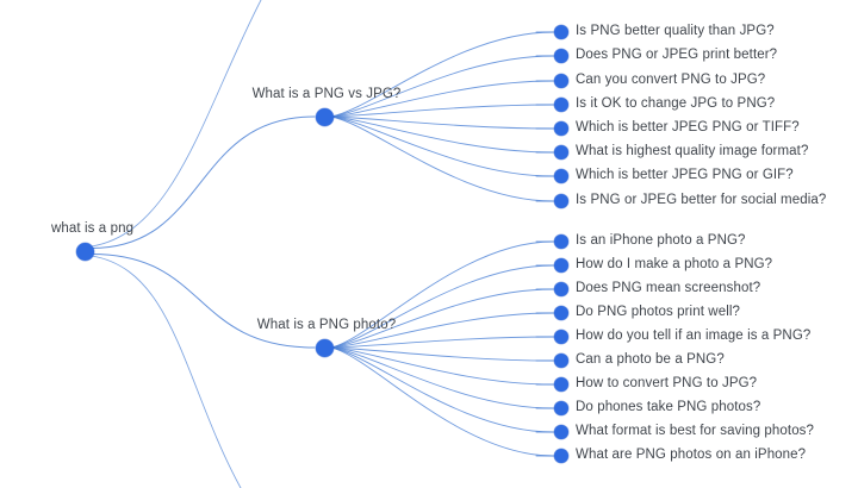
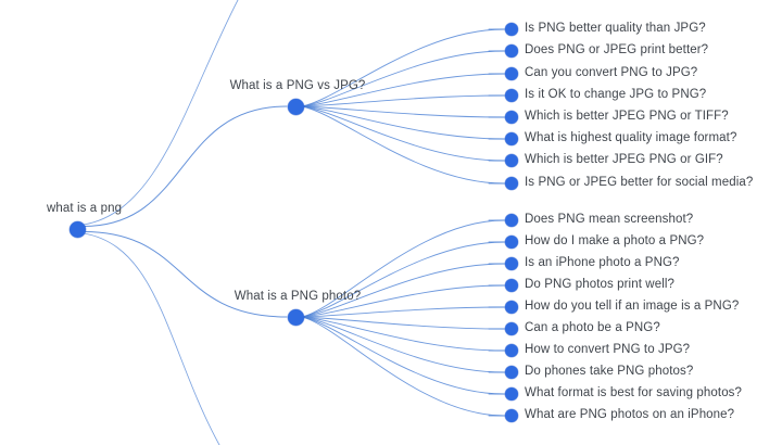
  what is a png
  What is a PNG vs JPG?
  Is PNG better quality than JPG?
  Does PNG or JPEG print better?
  Can you convert PNG to JPG?
  Is it OK to change JPG to PNG?
  Which is better JPEG PNG or TIFF?
  What is highest quality image format?
  Which is better JPEG PNG or GIF?
  Is PNG or JPEG better for social media?
  What is a PNG photo?
- Is an iPhone photo a PNG?
+ Does PNG mean screenshot?
  How do I make a photo a PNG?
- Does PNG mean screenshot?
+ Is an iPhone photo a PNG?
  Do PNG photos print well?
  How do you tell if an image is a PNG?
  Can a photo be a PNG?
  How to convert PNG to JPG?
  Do phones take PNG photos?
  What format is best for saving photos?
  What are PNG photos on an iPhone?
